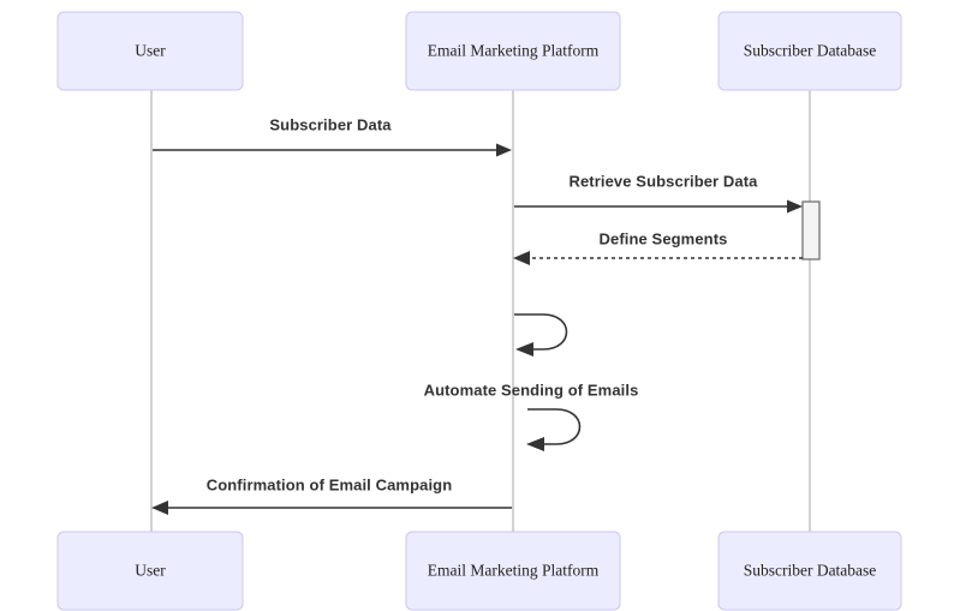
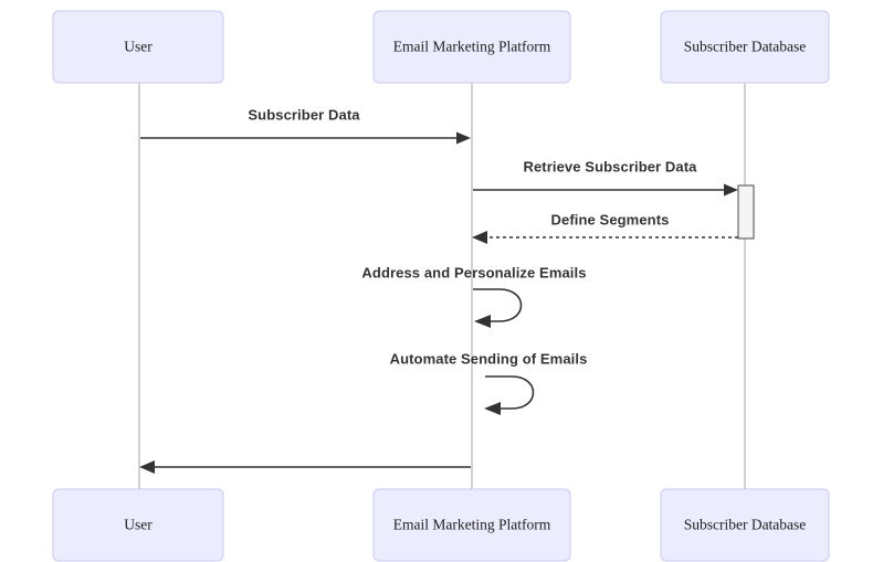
  User
  Email Marketing Platform
  Subscriber Database
  User
  Email Marketing Platform
  Subscriber Database
  Subscriber Data
  Retrieve Subscriber Data
  Define Segments
+ Address and Personalize Emails
  Automate Sending of Emails
- Confirmation of Email Campaign
